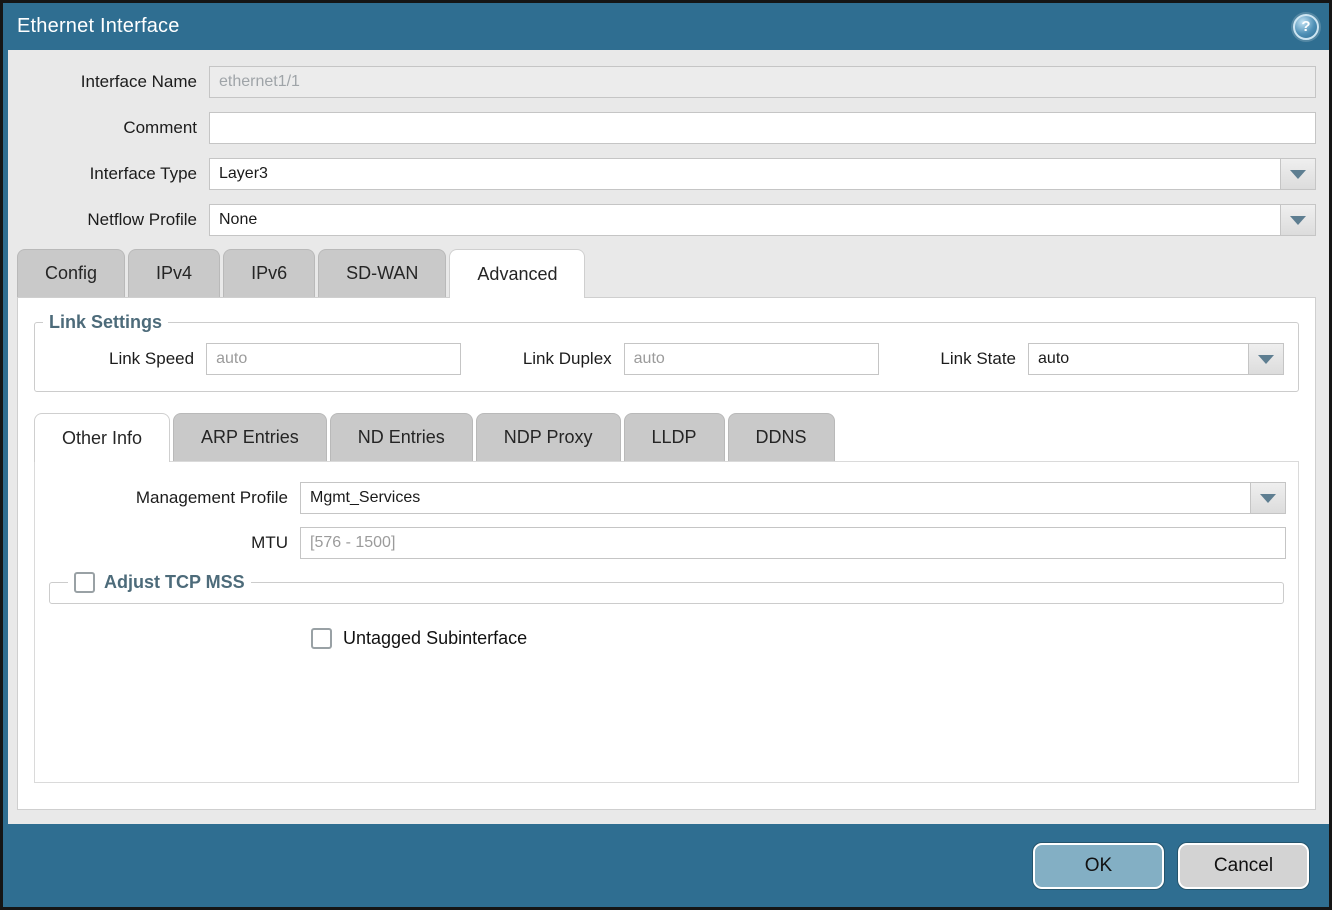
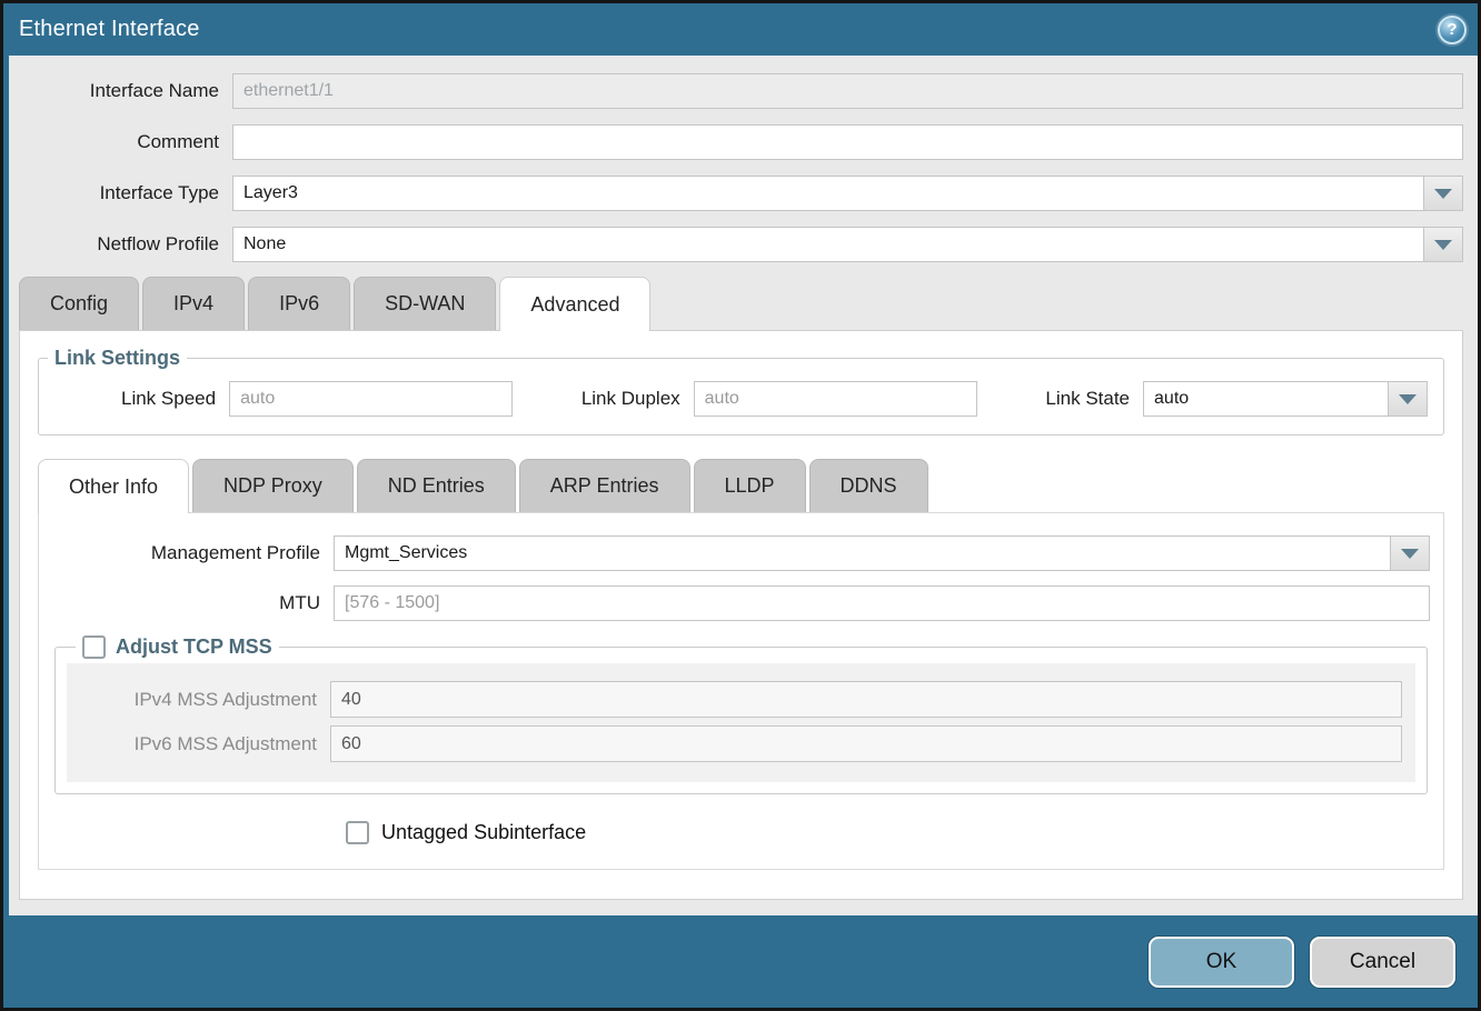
  Ethernet Interface
  ?
  Interface Name
  ethernet1/1
  Comment
  Interface Type
  Layer3
  Netflow Profile
  None
  Config
  IPv4
  IPv6
  SD-WAN
  Advanced
  Link Settings
  Link Speed
  auto
  Link Duplex
  auto
  Link State
  auto
  Other Info
- ARP Entries
+ NDP Proxy
  ND Entries
- NDP Proxy
+ ARP Entries
  LLDP
  DDNS
  Management Profile
  Mgmt_Services
  MTU
  [576 - 1500]
  Adjust TCP MSS
+ IPv4 MSS Adjustment
+ 40
+ IPv6 MSS Adjustment
+ 60
  Untagged Subinterface
  OK
  Cancel
